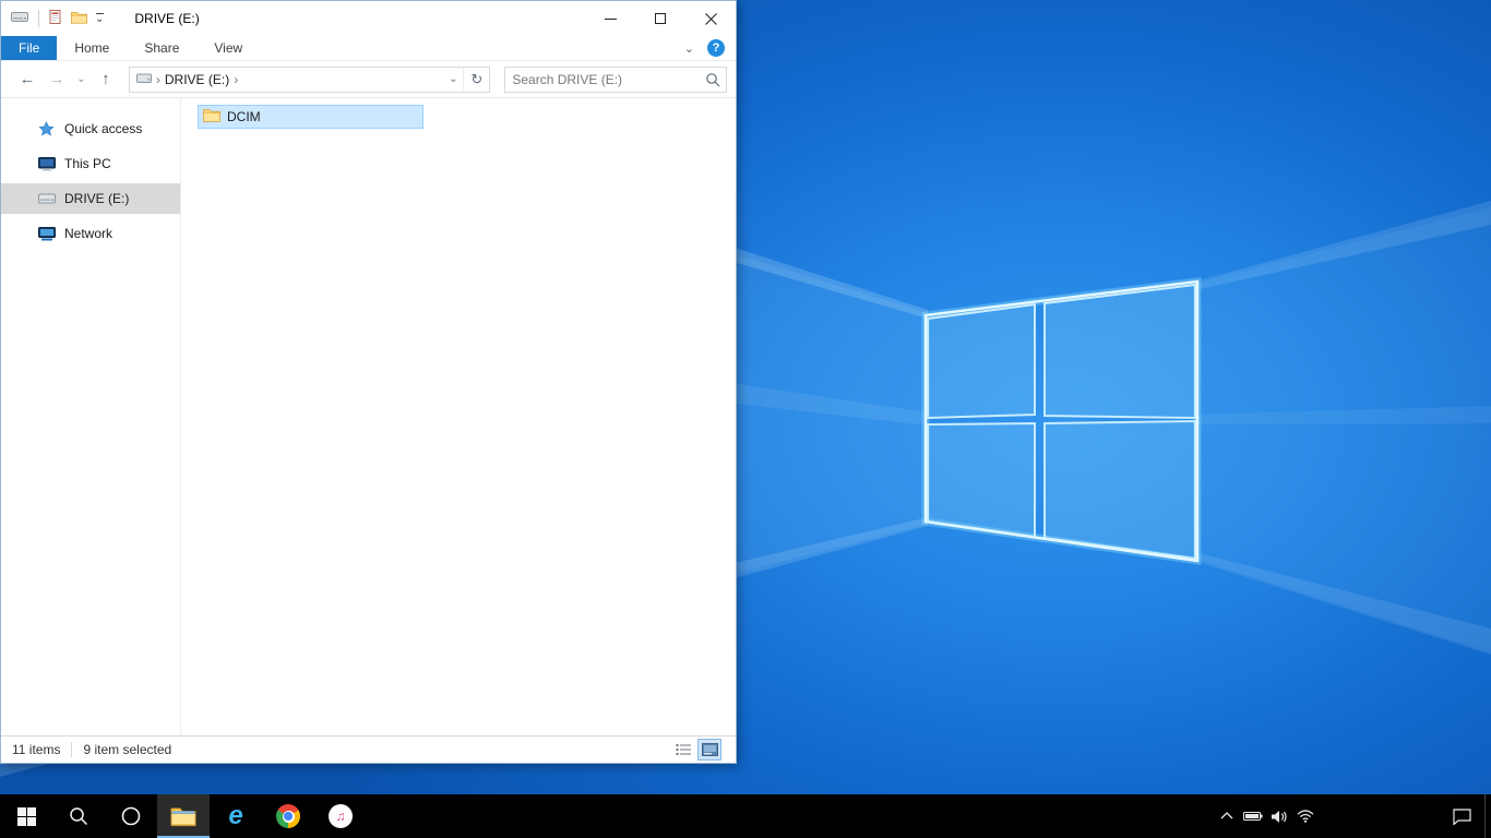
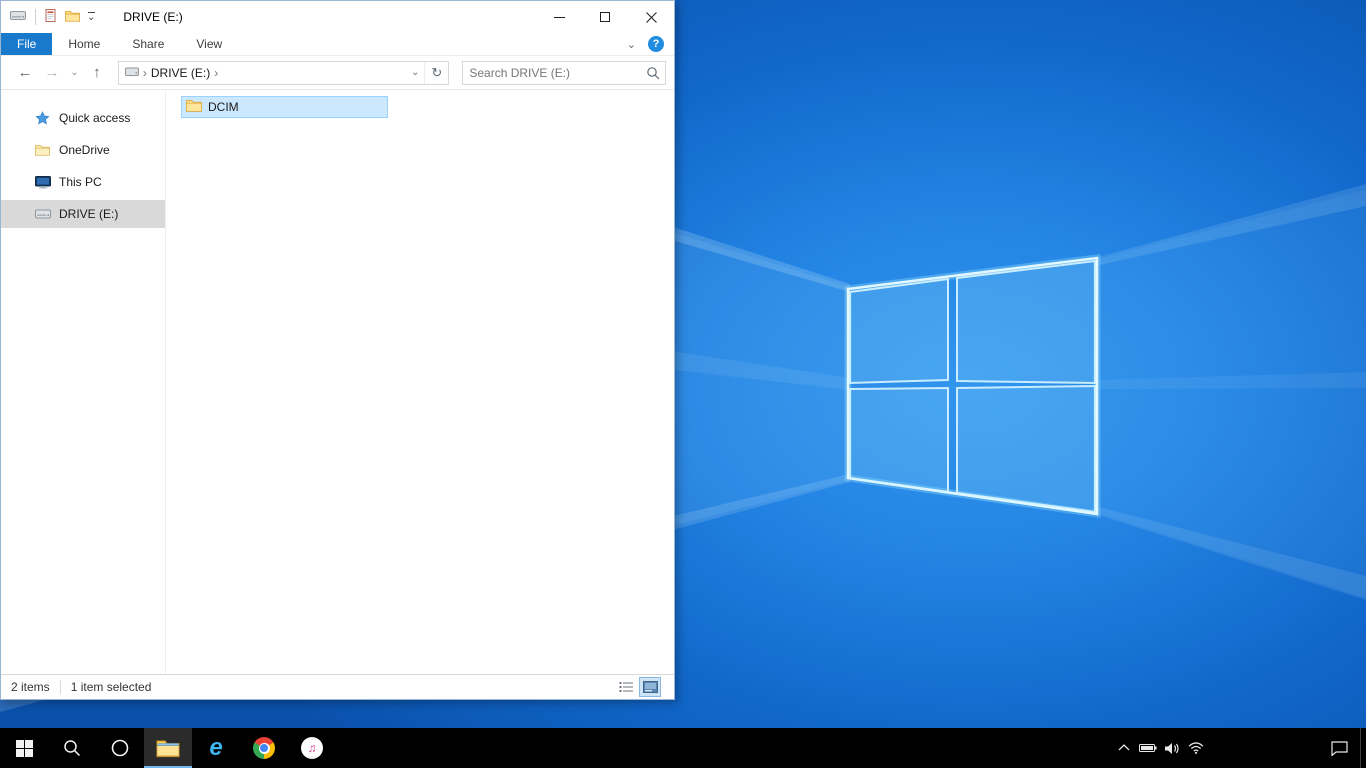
  ⌄
  DRIVE (E:)
  File
  Home
  Share
  View
  ⌄
  ?
  ←
  →
  ⌄
  ↑
  ›
  DRIVE (E:)
  ›
  ⌄
  ↻
  Search DRIVE (E:)
  Quick access
+ OneDrive
  This PC
  DRIVE (E:)
- Network
  DCIM
- 11 items
+ 2 items
- 9 item selected
+ 1 item selected
  e
  ♫
